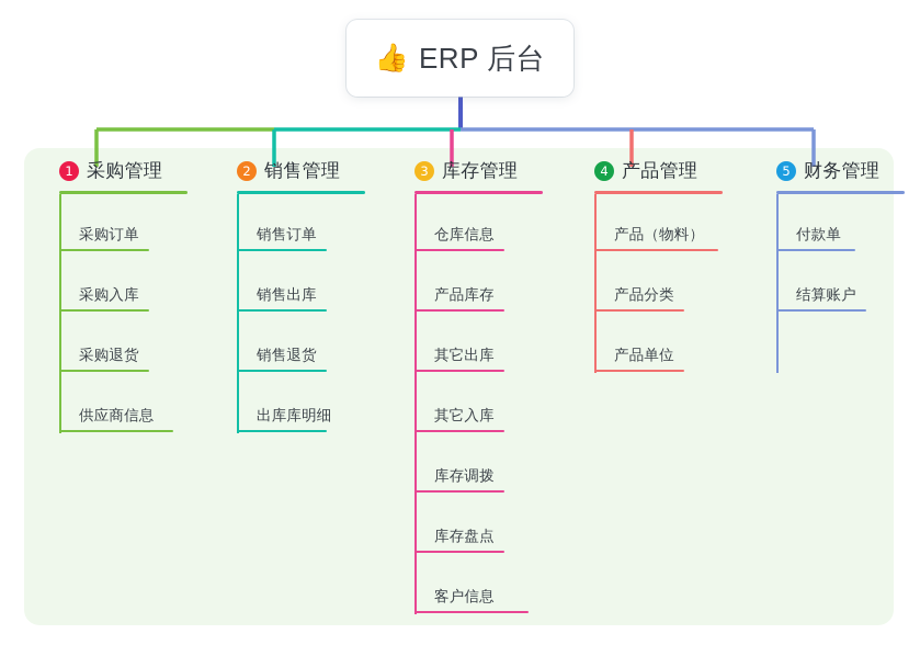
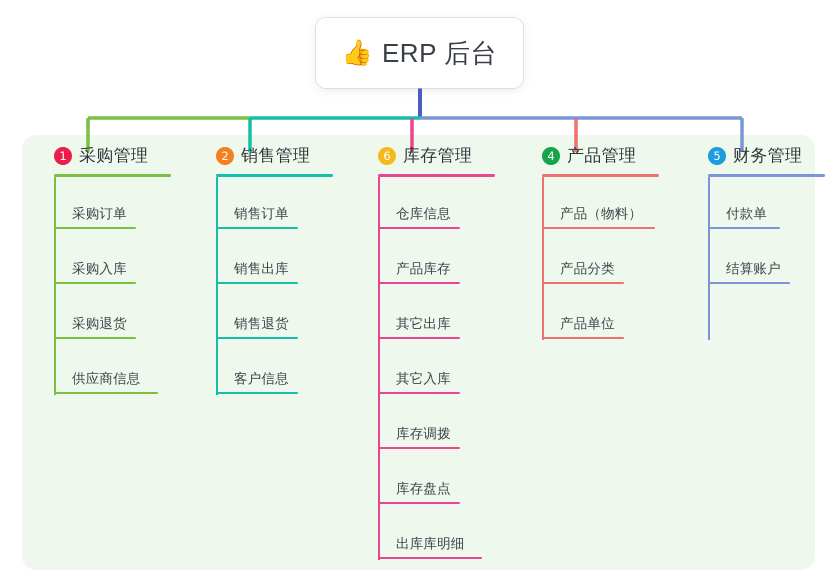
  👍
  ERP 后台
  1
  采购管理
  采购订单
  采购入库
  采购退货
  供应商信息
  2
  销售管理
  销售订单
  销售出库
  销售退货
- 出库库明细
+ 客户信息
- 3
+ 6
  库存管理
  仓库信息
  产品库存
  其它出库
  其它入库
  库存调拨
  库存盘点
- 客户信息
+ 出库库明细
  4
  产品管理
  产品（物料）
  产品分类
  产品单位
  5
  财务管理
  付款单
  结算账户
